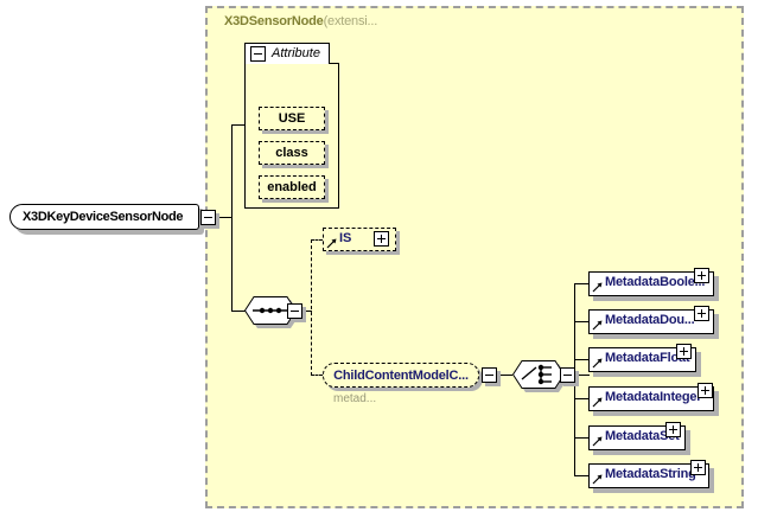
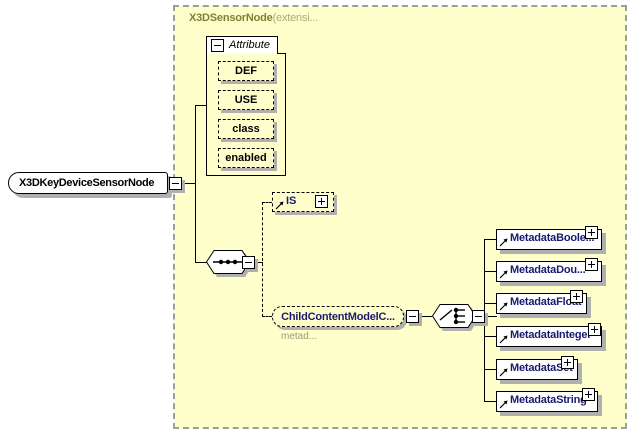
  X3DSensorNode(extensi...
  X3DKeyDeviceSensorNode
  Attribute
+ DEF
  USE
  class
  enabled
  IS
  ChildContentModelC...
  metad...
  MetadataBoole
  MetadataDou...
  MetadataFlo
  MetadataIntege
  MetadataS
  MetadataStrin
